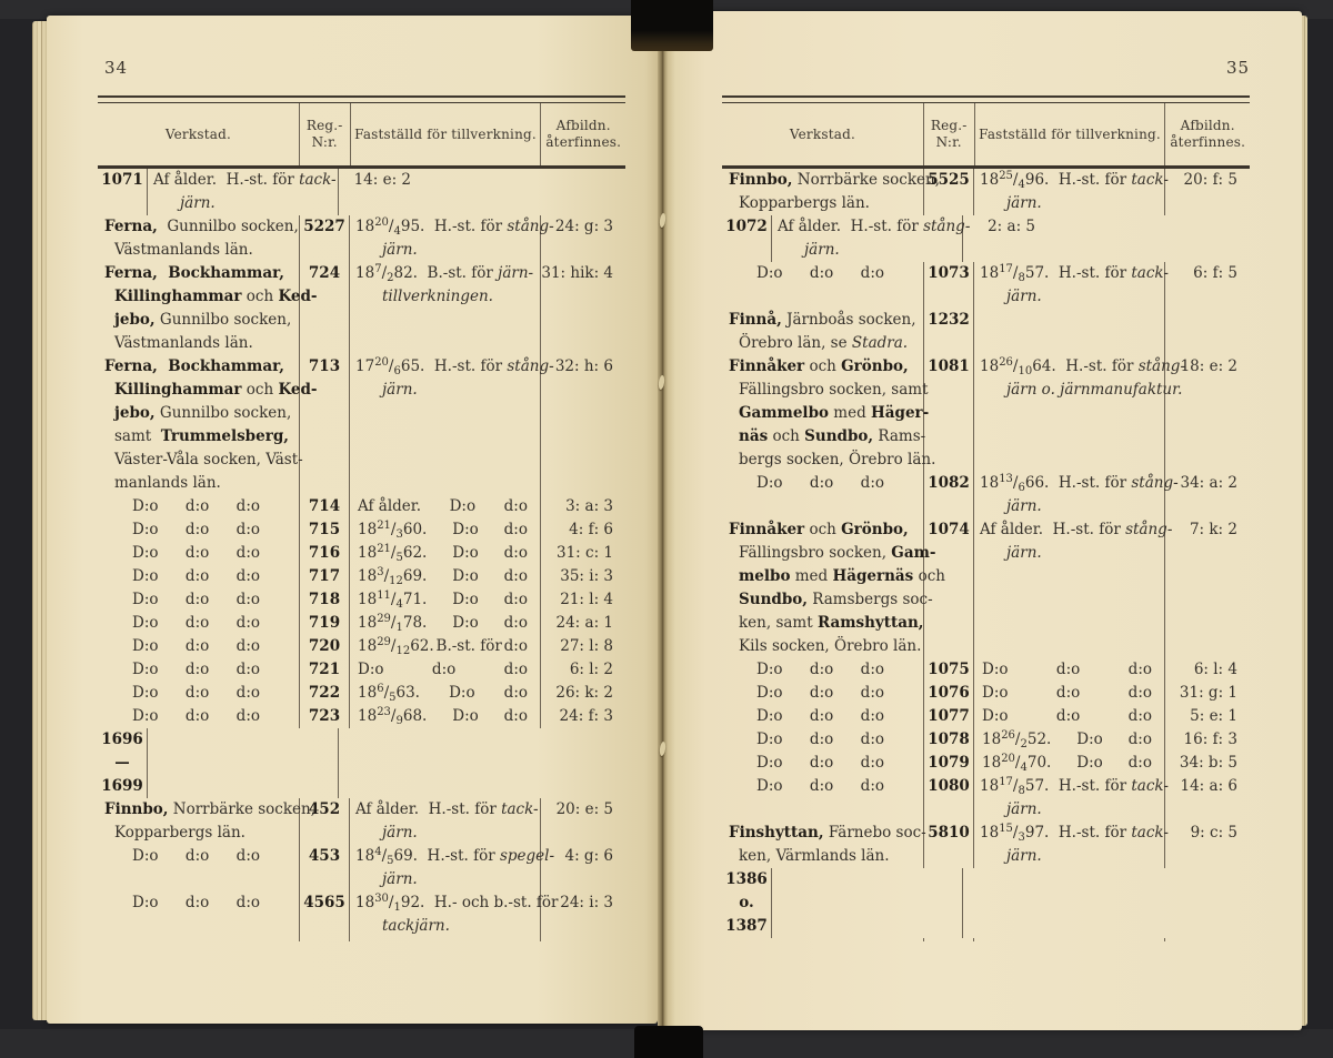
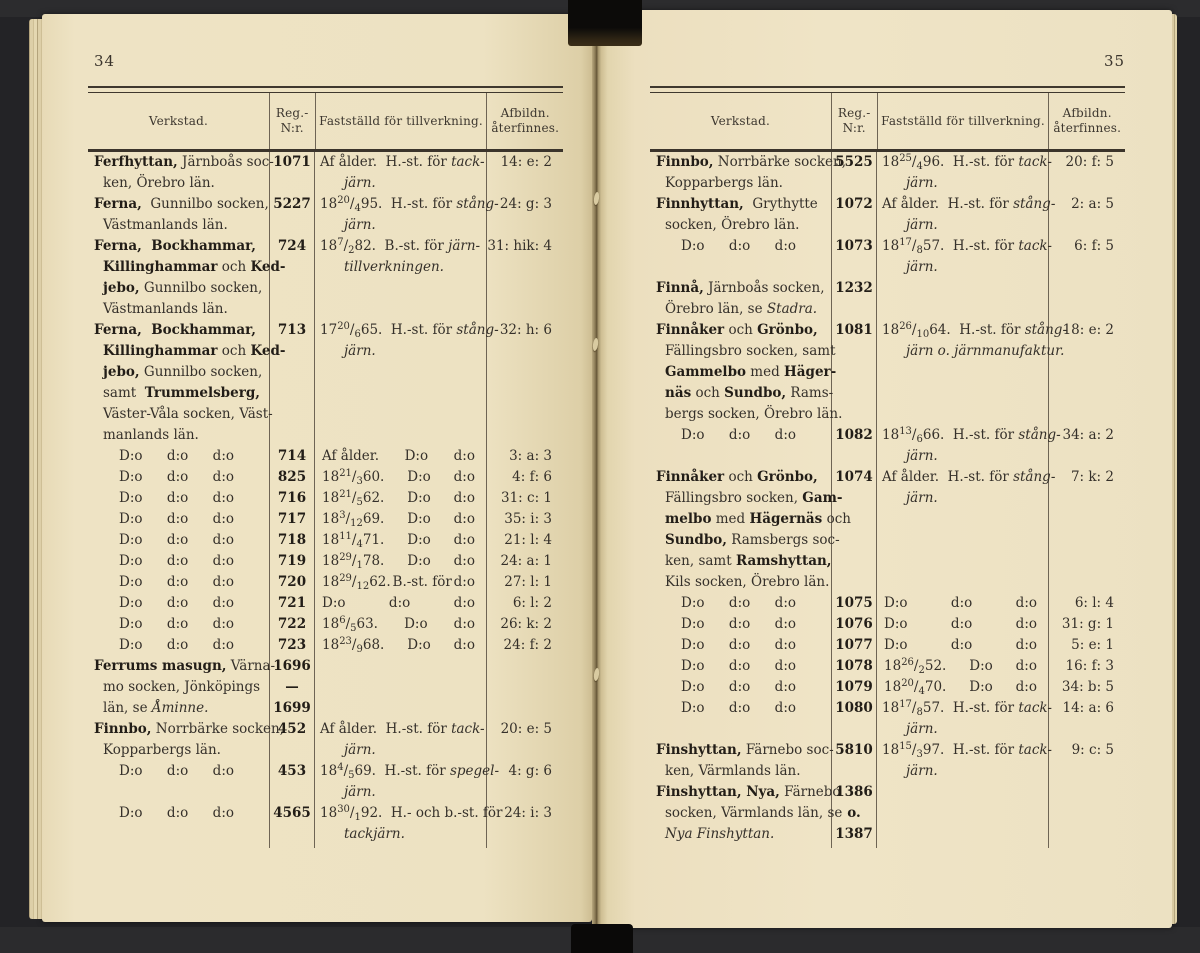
  34
  Verkstad.
  Reg.-
  N:r.
  Fastställd för tillverkning.
  Afbildn.
  återfinnes.
+ Ferfhyttan, Järnboås soc-
+ ken, Örebro län.
  1071
  Af ålder. H.-st. för tack-
  järn.
  14: e: 2
  Ferna, Gunnilbo socken,
  Västmanlands län.
  5227
  1820/495. H.-st. för stång-
  järn.
  24: g: 3
  Ferna, Bockhammar,
  Killinghammar och Ked-
  jebo, Gunnilbo socken,
  Västmanlands län.
  724
  187/282. B.-st. för järn-
  tillverkningen.
  31: hik: 4
  Ferna, Bockhammar,
  Killinghammar och Ked-
  jebo, Gunnilbo socken,
  samt Trummelsberg,
  Väster-Våla socken, Väst-
  manlands län.
  713
  1720/665. H.-st. för stång-
  järn.
  32: h: 6
  D:o
  d:o
  d:o
  714
  Af ålder.
  D:o
  d:o
  3: a: 3
  D:o
  d:o
  d:o
- 715
+ 825
  1821/360.
  D:o
  d:o
  4: f: 6
  D:o
  d:o
  d:o
  716
  1821/562.
  D:o
  d:o
  31: c: 1
  D:o
  d:o
  d:o
  717
  183/1269.
  D:o
  d:o
  35: i: 3
  D:o
  d:o
  d:o
  718
  1811/471.
  D:o
  d:o
  21: l: 4
  D:o
  d:o
  d:o
  719
  1829/178.
  D:o
  d:o
  24: a: 1
  D:o
  d:o
  d:o
  720
  1829/1262.
  B.-st. för
  d:o
- 27: l: 8
+ 27: l: 1
  D:o
  d:o
  d:o
  721
  D:o
  d:o
  d:o
  6: l: 2
  D:o
  d:o
  d:o
  722
  186/563.
  D:o
  d:o
  26: k: 2
  D:o
  d:o
  d:o
  723
  1823/968.
  D:o
  d:o
- 24: f: 3
+ 24: f: 2
+ Ferrums masugn, Värna-
+ mo socken, Jönköpings
+ län, se Åminne.
  1696—
  1699
  Finnbo, Norrbärke socken,
  Kopparbergs län.
  452
  Af ålder. H.-st. för tack-
  järn.
  20: e: 5
  D:o
  d:o
  d:o
  453
  184/569. H.-st. för spegel-
  järn.
  4: g: 6
  D:o
  d:o
  d:o
  4565
  1830/192. H.- och b.-st. för
  tackjärn.
  24: i: 3
  35
  Verkstad.
  Reg.-
  N:r.
  Fastställd för tillverkning.
  Afbildn.
  återfinnes.
  Finnbo, Norrbärke socken,
  Kopparbergs län.
  5525
  1825/496. H.-st. för tack-
  järn.
  20: f: 5
+ Finnhyttan, Grythytte
+ socken, Örebro län.
  1072
  Af ålder. H.-st. för stång-
  järn.
  2: a: 5
  D:o
  d:o
  d:o
  1073
  1817/857. H.-st. för tack-
  järn.
  6: f: 5
  Finnå, Järnboås socken,
  Örebro län, se Stadra.
  1232
  Finnåker och Grönbo,
  Fällingsbro socken, samt
  Gammelbo med Häger-
  näs och Sundbo, Rams-
  bergs socken, Örebro län.
  1081
  1826/1064. H.-st. för stång-
  järn o. järnmanufaktur.
  18: e: 2
  D:o
  d:o
  d:o
  1082
  1813/666. H.-st. för stång-
  järn.
  34: a: 2
  Finnåker och Grönbo,
  Fällingsbro socken, Gam-
  melbo med Hägernäs och
  Sundbo, Ramsbergs soc-
  ken, samt Ramshyttan,
  Kils socken, Örebro län.
  1074
  Af ålder. H.-st. för stång-
  järn.
  7: k: 2
  D:o
  d:o
  d:o
  1075
  D:o
  d:o
  d:o
  6: l: 4
  D:o
  d:o
  d:o
  1076
  D:o
  d:o
  d:o
  31: g: 1
  D:o
  d:o
  d:o
  1077
  D:o
  d:o
  d:o
  5: e: 1
  D:o
  d:o
  d:o
  1078
  1826/252.
  D:o
  d:o
  16: f: 3
  D:o
  d:o
  d:o
  1079
  1820/470.
  D:o
  d:o
  34: b: 5
  D:o
  d:o
  d:o
  1080
  1817/857. H.-st. för tack-
  järn.
  14: a: 6
  Finshyttan, Färnebo soc-
  ken, Värmlands län.
  5810
  1815/397. H.-st. för tack-
  järn.
  9: c: 5
+ Finshyttan, Nya, Färnebo
+ socken, Värmlands län, se
+ Nya Finshyttan.
  1386 o.
  1387
